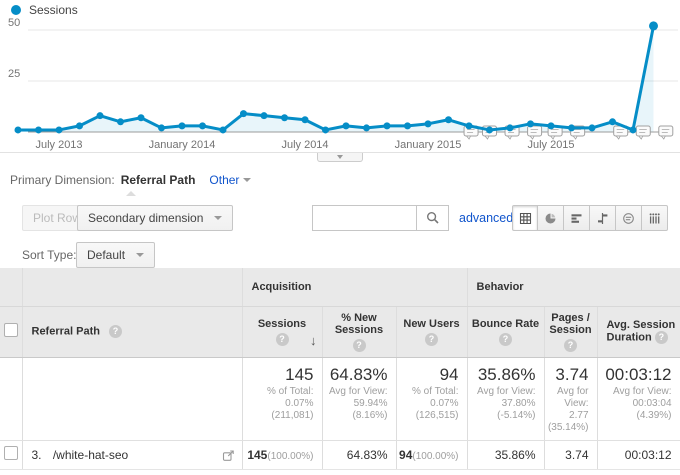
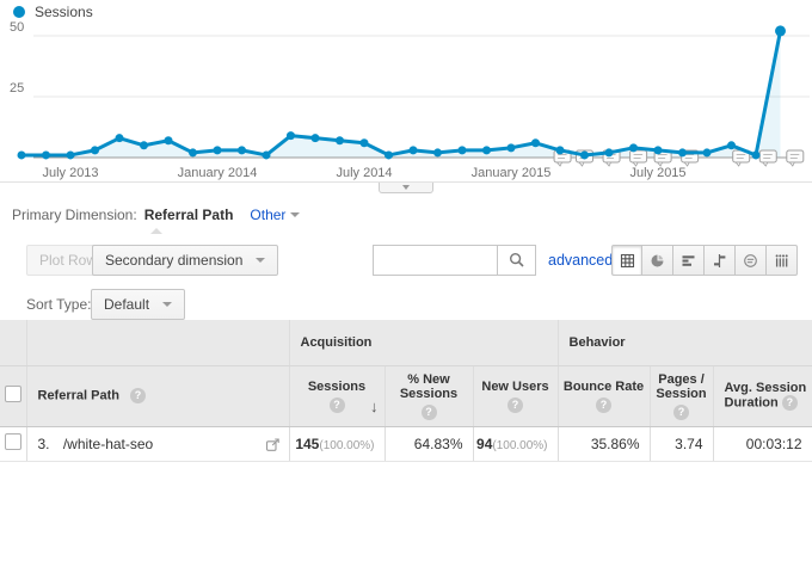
  Sessions
  25
  50
  July 2013
  January 2014
  July 2014
  January 2015
  July 2015
  Primary Dimension:
  Referral Path
  Other
  Plot Ro
  Secondary dimension
  advanced
  Sort Type:
  Default
  		Acquisition	Behavior
  	Referral Path ?	Sessions ? ↓	% New Sessions ?	New Users ?	Bounce Rate ?	Pages / Session ?	Avg. Session Duration ?
- 		145 % of Total: 0.07% (211,081)	64.83% Avg for View: 59.94% (8.16%)	94 % of Total: 0.07% (126,515)	35.86% Avg for View: 37.80% (-5.14%)	3.74 Avg for View: 2.77 (35.14%)	00:03:12 Avg for View: 00:03:04 (4.39%)
  	3. /white-hat-seo	145(100.00%)	64.83%	94(100.00%)	35.86%	3.74	00:03:12
